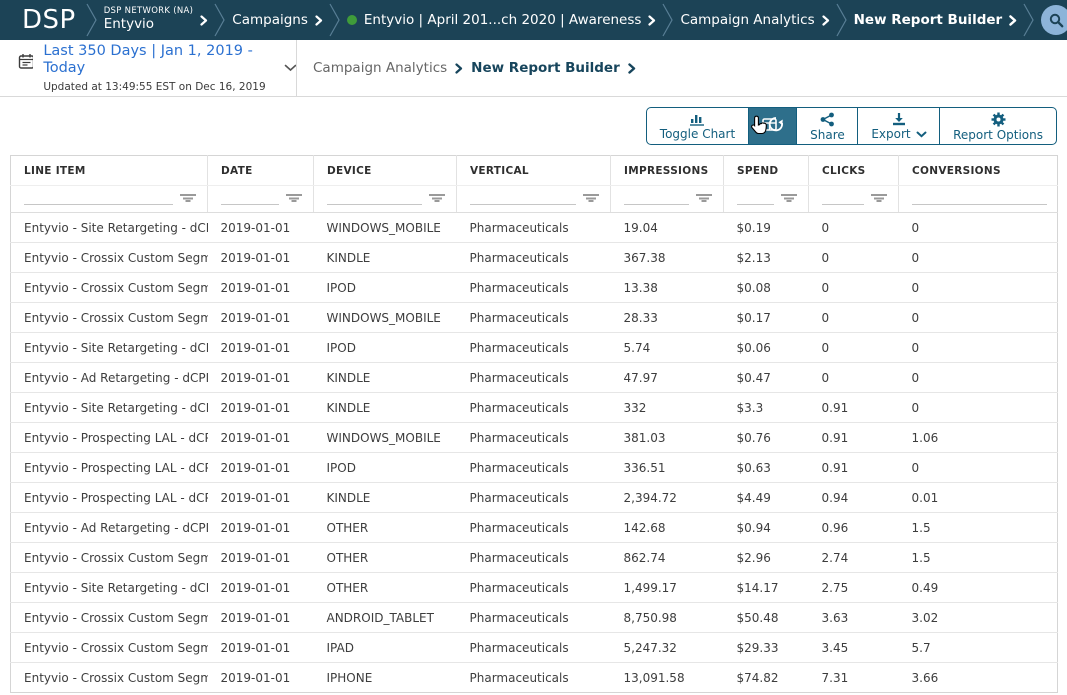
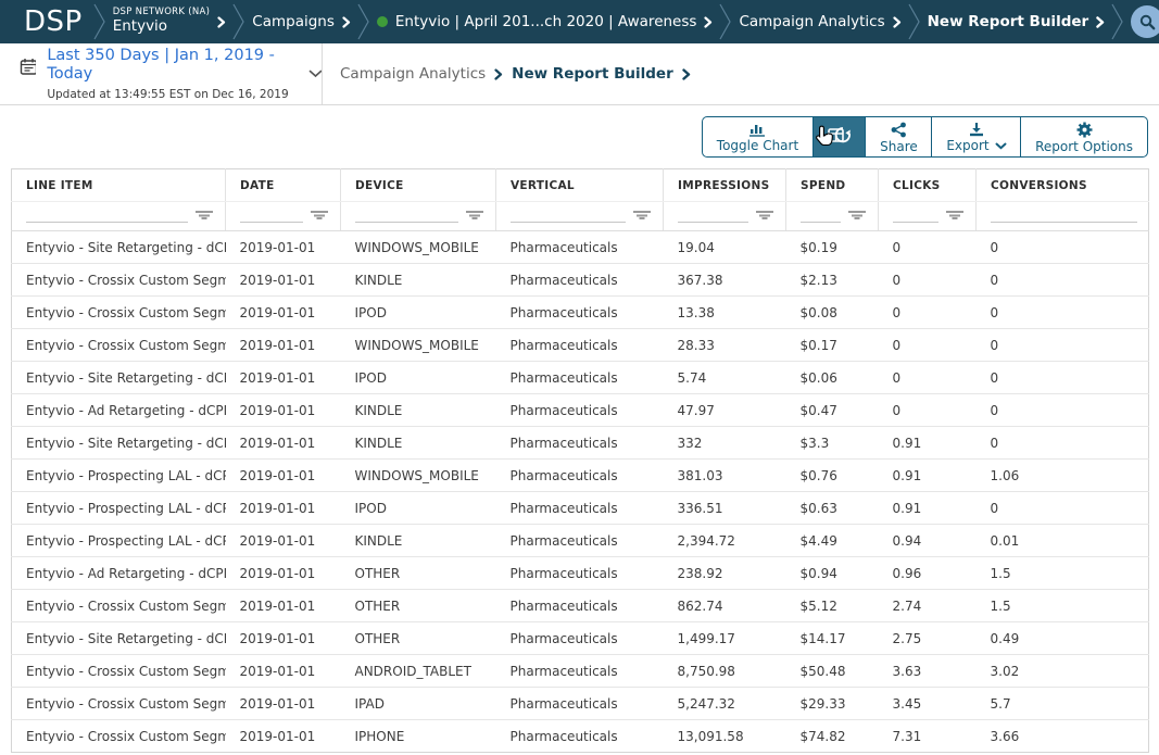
  DSP
  DSP NETWORK (NA)
  Entyvio
  Campaigns
  Entyvio | April 201...ch 2020 | Awareness
  Campaign Analytics
  New Report Builder
  Last 350 Days | Jan 1, 2019 - Today
  Updated at 13:49:55 EST on Dec 16, 2019
  Campaign Analytics
  New Report Builder
  Toggle Chart
  Share
  Export
  Report Options
  LINE ITEM	DATE	DEVICE	VERTICAL	IMPRESSIONS	SPEND	CLICKS	CONVERSIONS
  Entyvio - Site Retargeting - dC	2019-01-01	WINDOWS_MOBILE	Pharmaceuticals	19.04	$0.19	0	0
  Entyvio - Crossix Custom Segm	2019-01-01	KINDLE	Pharmaceuticals	367.38	$2.13	0	0
  Entyvio - Crossix Custom Segm	2019-01-01	IPOD	Pharmaceuticals	13.38	$0.08	0	0
  Entyvio - Crossix Custom Segm	2019-01-01	WINDOWS_MOBILE	Pharmaceuticals	28.33	$0.17	0	0
  Entyvio - Site Retargeting - dC	2019-01-01	IPOD	Pharmaceuticals	5.74	$0.06	0	0
  Entyvio - Ad Retargeting - dCP	2019-01-01	KINDLE	Pharmaceuticals	47.97	$0.47	0	0
  Entyvio - Site Retargeting - dC	2019-01-01	KINDLE	Pharmaceuticals	332	$3.3	0.91	0
  Entyvio - Prospecting LAL - dC	2019-01-01	WINDOWS_MOBILE	Pharmaceuticals	381.03	$0.76	0.91	1.06
  Entyvio - Prospecting LAL - dC	2019-01-01	IPOD	Pharmaceuticals	336.51	$0.63	0.91	0
  Entyvio - Prospecting LAL - dC	2019-01-01	KINDLE	Pharmaceuticals	2,394.72	$4.49	0.94	0.01
- Entyvio - Ad Retargeting - dCP	2019-01-01	OTHER	Pharmaceuticals	142.68	$0.94	0.96	1.5
+ Entyvio - Ad Retargeting - dCP	2019-01-01	OTHER	Pharmaceuticals	238.92	$0.94	0.96	1.5
- Entyvio - Crossix Custom Segm	2019-01-01	OTHER	Pharmaceuticals	862.74	$2.96	2.74	1.5
+ Entyvio - Crossix Custom Segm	2019-01-01	OTHER	Pharmaceuticals	862.74	$5.12	2.74	1.5
  Entyvio - Site Retargeting - dC	2019-01-01	OTHER	Pharmaceuticals	1,499.17	$14.17	2.75	0.49
  Entyvio - Crossix Custom Segm	2019-01-01	ANDROID_TABLET	Pharmaceuticals	8,750.98	$50.48	3.63	3.02
  Entyvio - Crossix Custom Segm	2019-01-01	IPAD	Pharmaceuticals	5,247.32	$29.33	3.45	5.7
  Entyvio - Crossix Custom Segm	2019-01-01	IPHONE	Pharmaceuticals	13,091.58	$74.82	7.31	3.66
